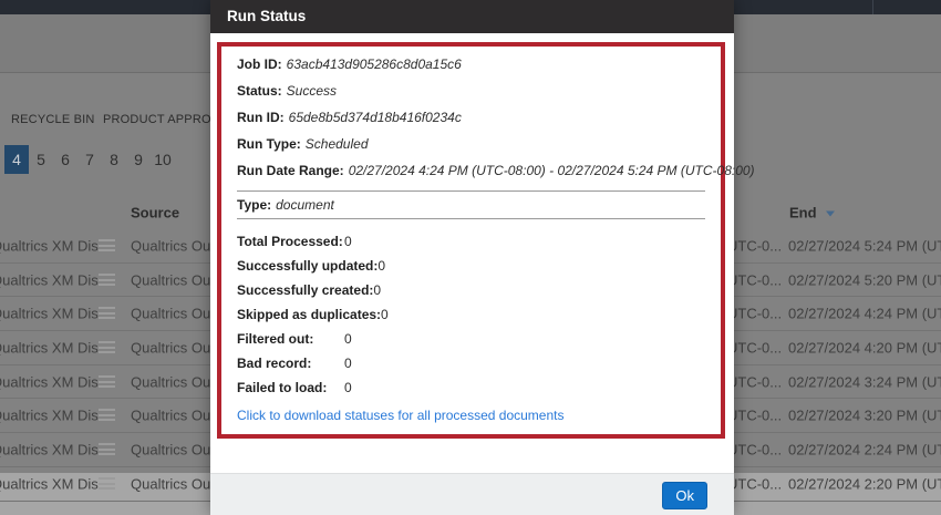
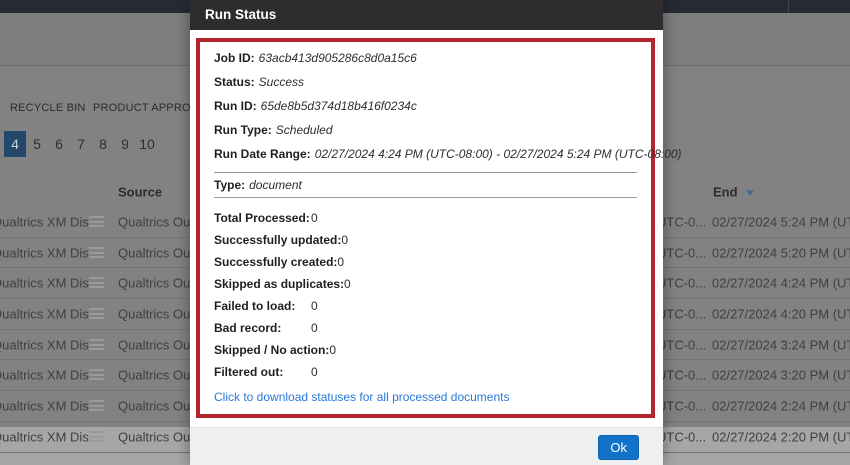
  RECYCLE BIN
  PRODUCT APPRO
  4
  5
  6
  7
  8
  9
  10
  Source
  End
  ualtrics XM Dis
  Qualtrics Ou
  TC-0...
  02/27/2024 5:24 PM (U
  ualtrics XM Dis
  Qualtrics Ou
  TC-0...
  02/27/2024 5:20 PM (U
  ualtrics XM Dis
  Qualtrics Ou
  TC-0...
  02/27/2024 4:24 PM (U
  ualtrics XM Dis
  Qualtrics Ou
  TC-0...
  02/27/2024 4:20 PM (U
  ualtrics XM Dis
  Qualtrics Ou
  TC-0...
  02/27/2024 3:24 PM (U
  ualtrics XM Dis
  Qualtrics Ou
  TC-0...
  02/27/2024 3:20 PM (U
  ualtrics XM Dis
  Qualtrics Ou
  TC-0...
  02/27/2024 2:24 PM (U
  ualtrics XM Dis
  Qualtrics Ou
  TC-0...
  02/27/2024 2:20 PM (U
  Run Status
  Job ID: 63acb413d905286c8d0a15c6
  Status: Success
  Run ID: 65de8b5d374d18b416f0234c
  Run Type: Scheduled
  Run Date Range: 02/27/2024 4:24 PM (UTC-08:00) - 02/27/2024 5:24 PM (UTC-08:00)
  Type: document
  Total Processed:0
  Successfully updated:0
  Successfully created:0
  Skipped as duplicates:0
- Filtered out: 0
+ Failed to load: 0
  Bad record: 0
+ Skipped / No action:0
- Failed to load: 0
+ Filtered out: 0
  Click to download statuses for all processed documents
  Ok
